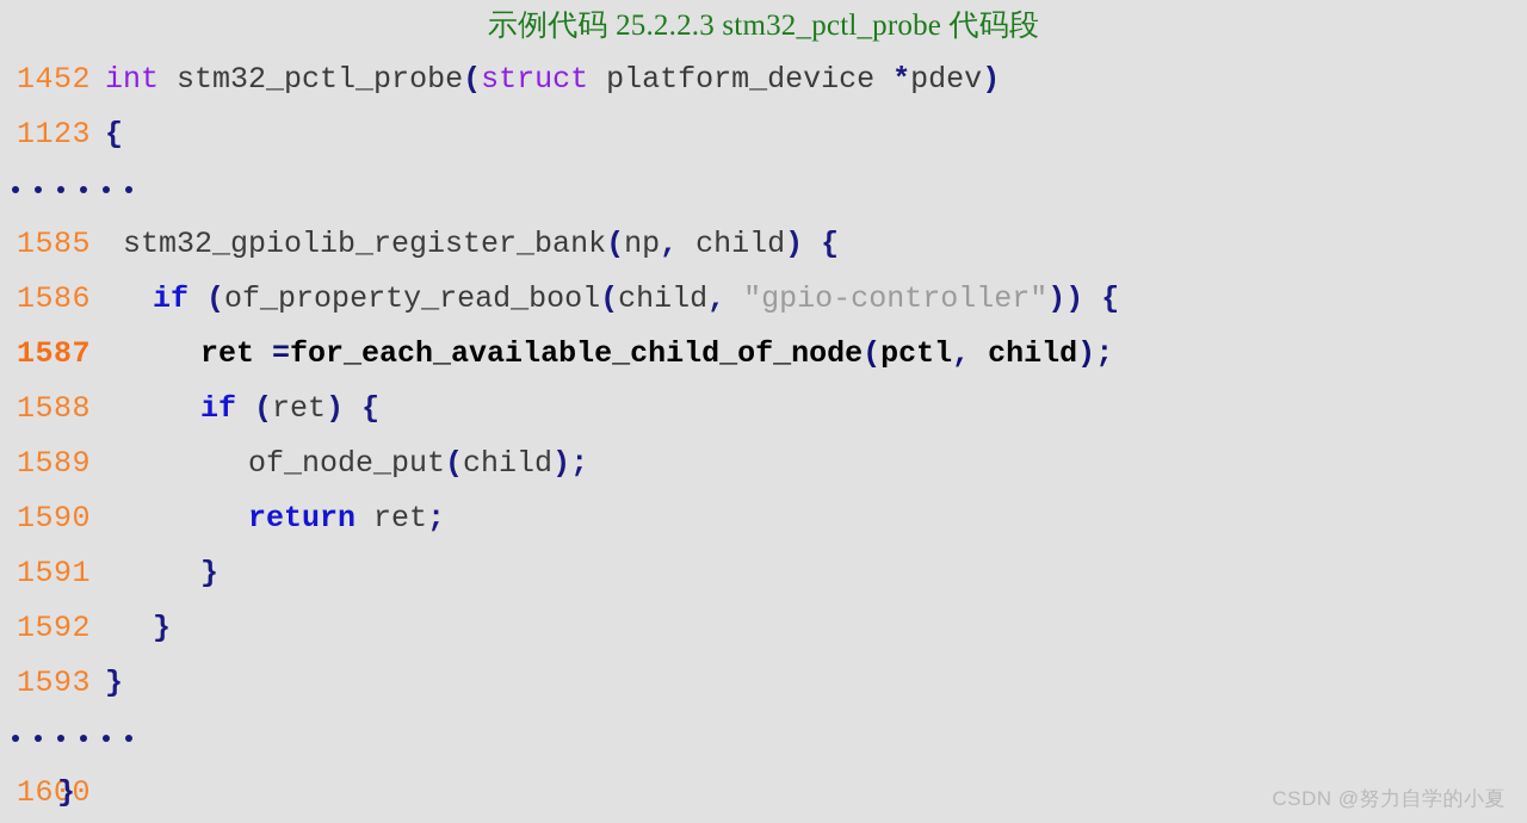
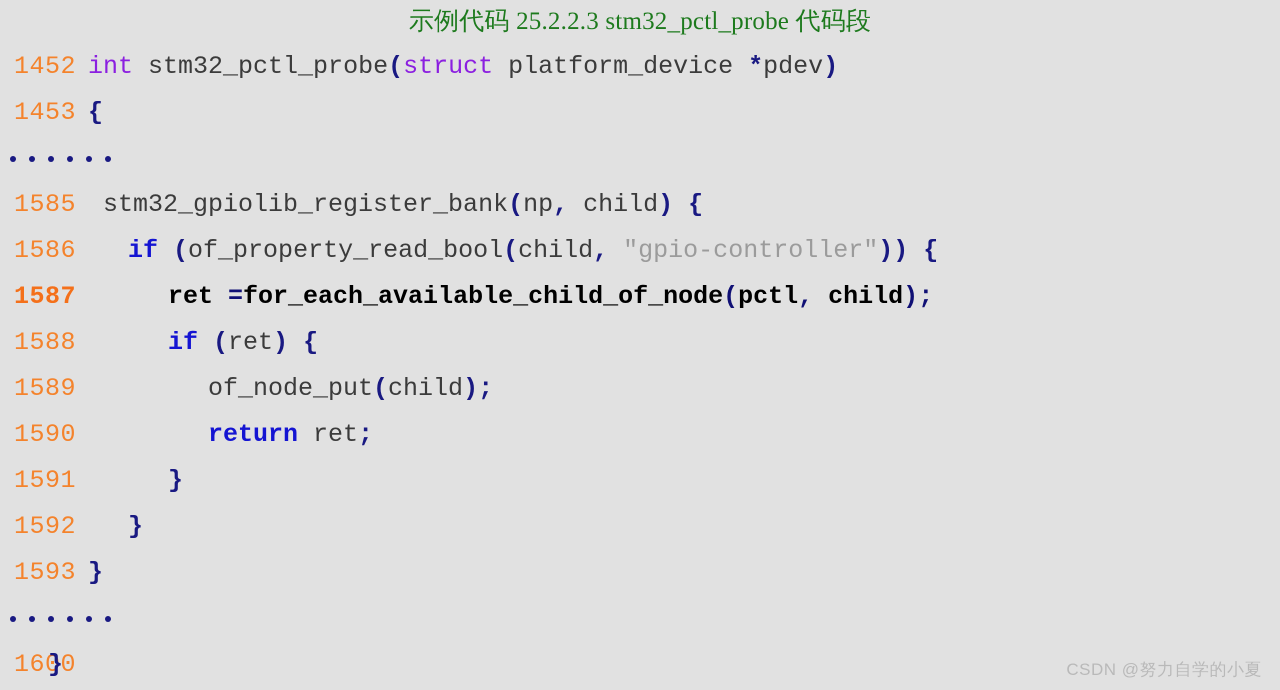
  示例代码 25.2.2.3 stm32_pctl_probe 代码段
  1452
  int stm32_pctl_probe(struct platform_device *pdev)
- 1123
+ 1453
  {
  1585
  stm32_gpiolib_register_bank(np, child) {
  1586
  if (of_property_read_bool(child, "gpio-controller")) {
  1587
  ret =for_each_available_child_of_node(pctl, child);
  1588
  if (ret) {
  1589
  of_node_put(child);
  1590
  return ret;
  1591
  }
  1592
  }
  1593
  }
  1600
  }
  CSDN @努力自学的小夏
